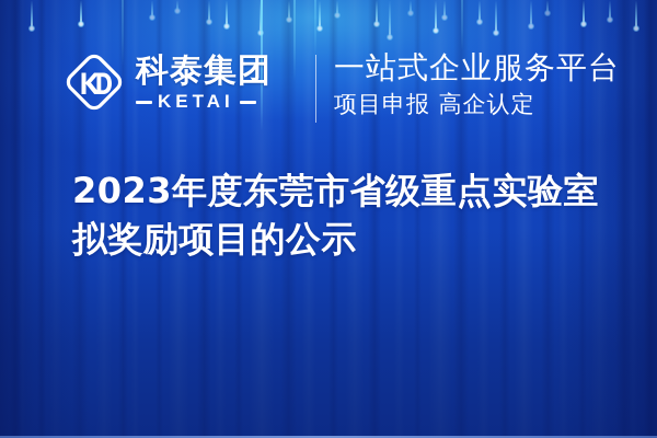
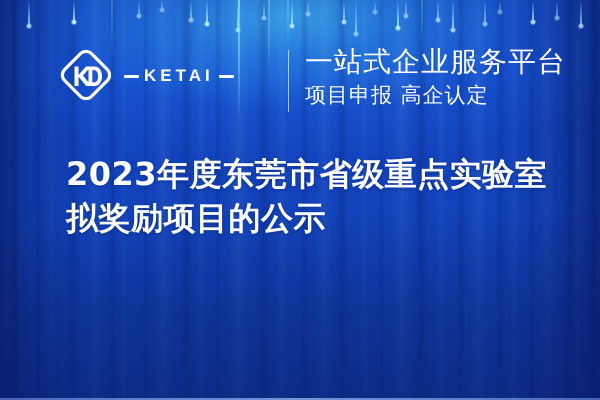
- 科泰集团
  KETAI
  一站式企业服务平台
  项目申报 高企认定
  2023年度东莞市省级重点实验室拟奖励项目的公示
